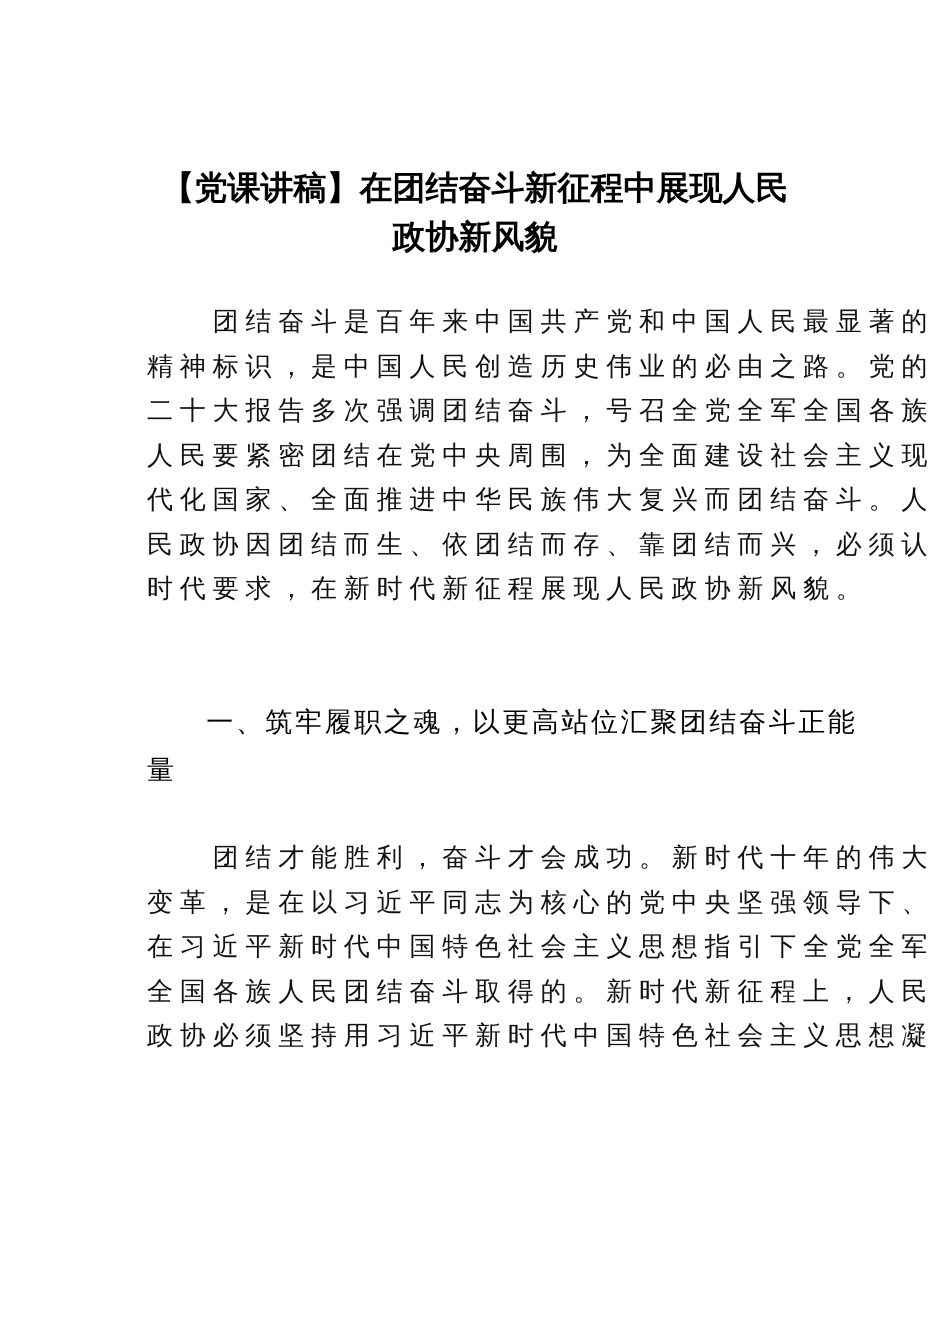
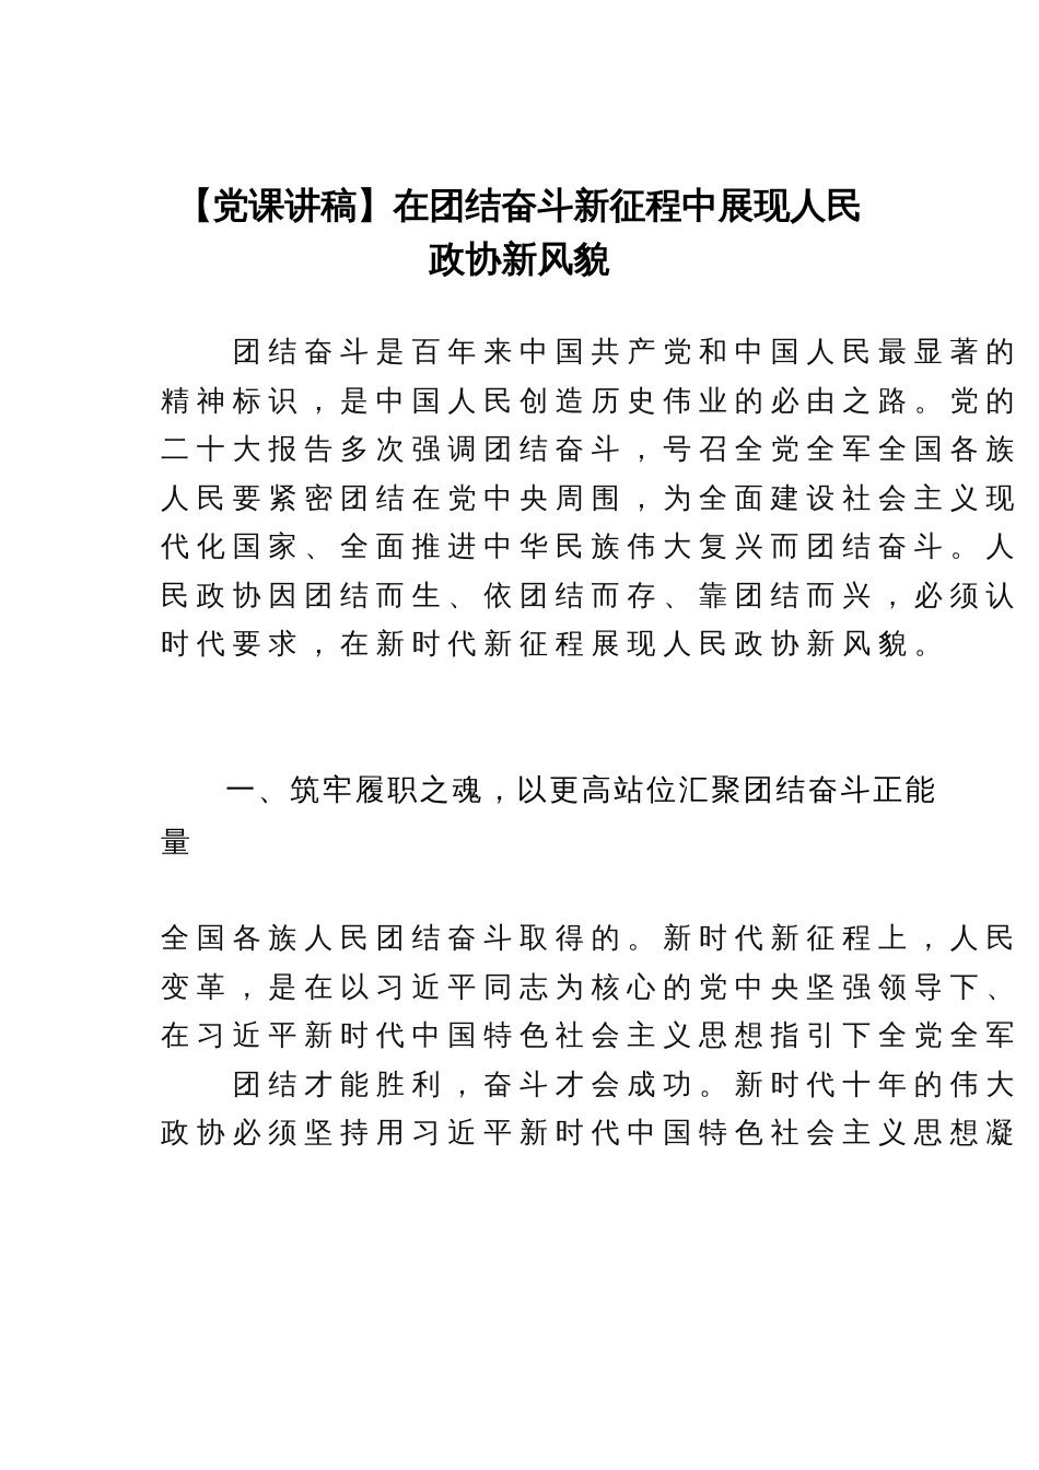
  【党课讲稿】在团结奋斗新征程中展现人民
  政协新风貌
  团结奋斗是百年来中国共产党和中国人民最显著的
  精神标识，是中国人民创造历史伟业的必由之路。党的
  二十大报告多次强调团结奋斗，号召全党全军全国各族
  人民要紧密团结在党中央周围，为全面建设社会主义现
  代化国家、全面推进中华民族伟大复兴而团结奋斗。人
  民政协因团结而生、依团结而存、靠团结而兴，必须认
  时代要求，在新时代新征程展现人民政协新风貌。
  一、筑牢履职之魂，以更高站位汇聚团结奋斗正能
  量
- 团结才能胜利，奋斗才会成功。新时代十年的伟大
+ 全国各族人民团结奋斗取得的。新时代新征程上，人民
  变革，是在以习近平同志为核心的党中央坚强领导下、
  在习近平新时代中国特色社会主义思想指引下全党全军
- 全国各族人民团结奋斗取得的。新时代新征程上，人民
+ 团结才能胜利，奋斗才会成功。新时代十年的伟大
  政协必须坚持用习近平新时代中国特色社会主义思想凝
